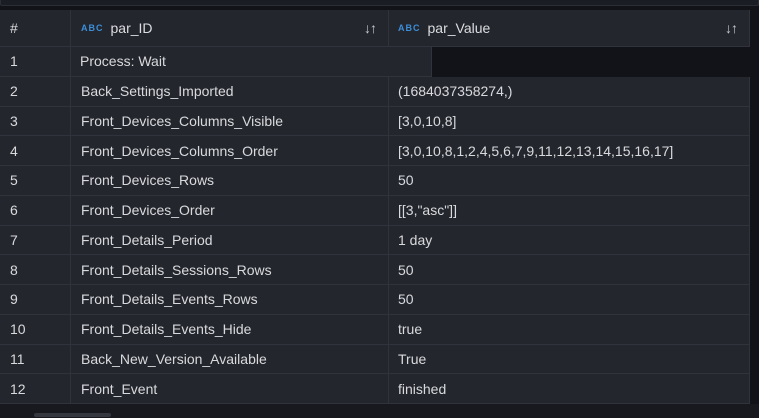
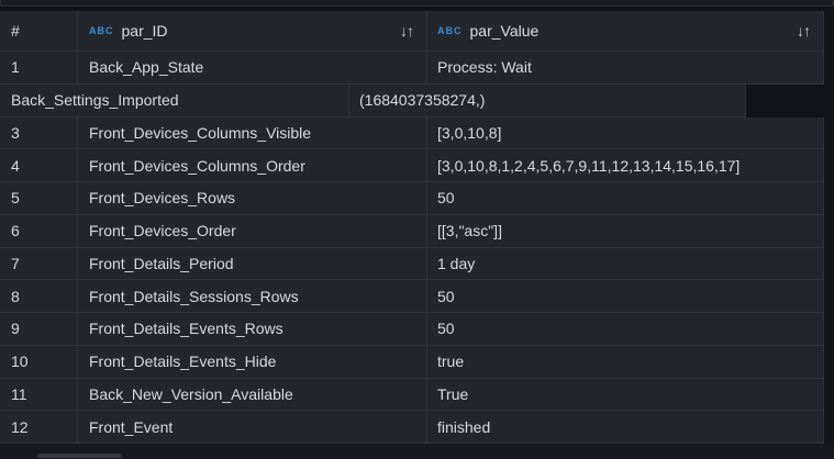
  #
  ABC
  par_ID
  ↓↑
  ABC
  par_Value
  ↓↑
  1
+ Back_App_State
  Process: Wait
- 2
  Back_Settings_Imported
  (1684037358274,)
  3
  Front_Devices_Columns_Visible
  [3,0,10,8]
  4
  Front_Devices_Columns_Order
  [3,0,10,8,1,2,4,5,6,7,9,11,12,13,14,15,16,17]
  5
  Front_Devices_Rows
  50
  6
  Front_Devices_Order
  [[3,"asc"]]
  7
  Front_Details_Period
  1 day
  8
  Front_Details_Sessions_Rows
  50
  9
  Front_Details_Events_Rows
  50
  10
  Front_Details_Events_Hide
  true
  11
  Back_New_Version_Available
  True
  12
  Front_Event
  finished
